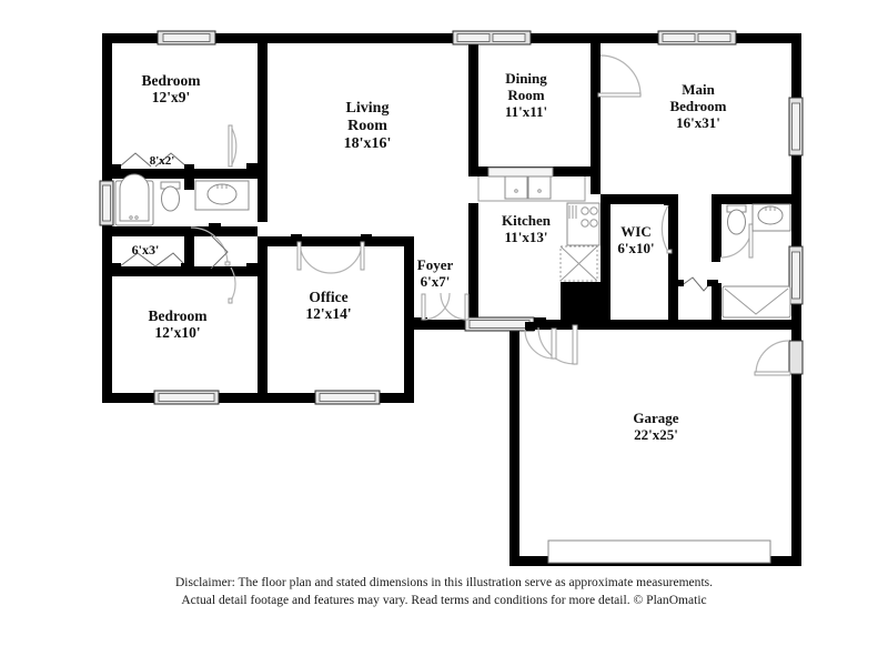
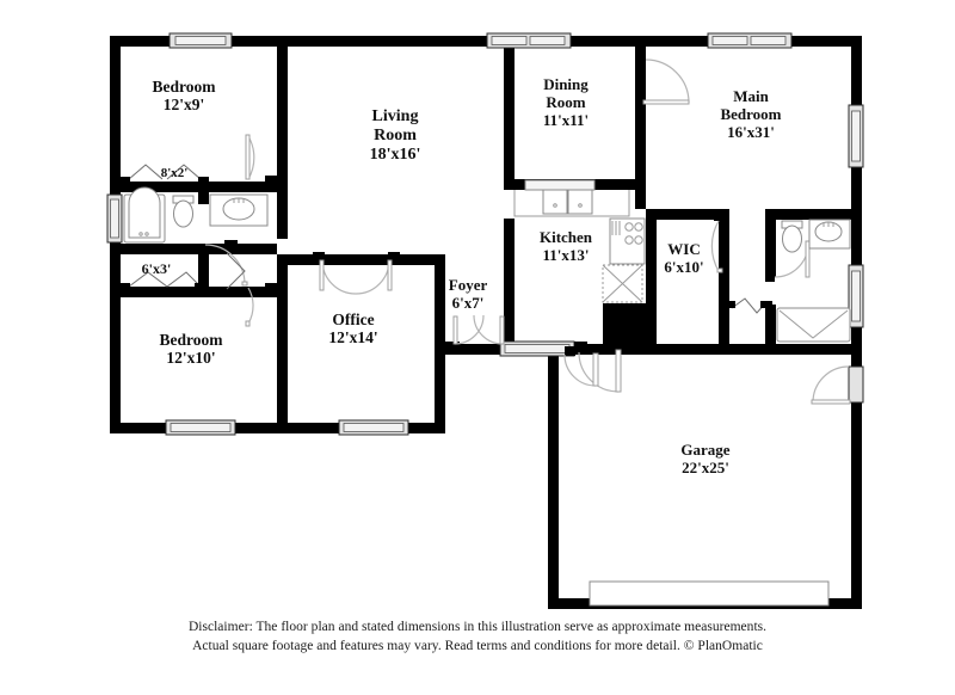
  Bedroom 12'x9'
  8'x2'
  6'x3'
  Bedroom 12'x10'
  Office 12'x14'
  Living Room 18'x16'
  Dining Room 11'x11'
  Kitchen 11'x13'
  Foyer 6'x7'
  Main Bedroom 16'x31'
  WIC 6'x10'
  Garage 22'x25'
  Disclaimer: The floor plan and stated dimensions in this illustration serve as approximate measurements.
- Actual detail footage and features may vary. Read terms and conditions for more detail. © PlanOmatic
+ Actual square footage and features may vary. Read terms and conditions for more detail. © PlanOmatic
